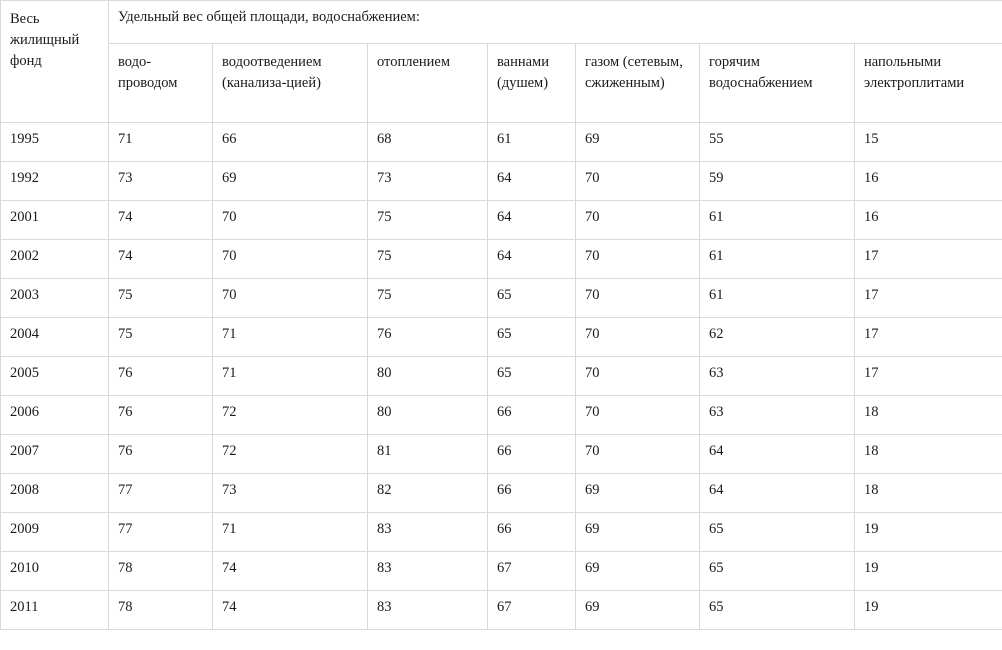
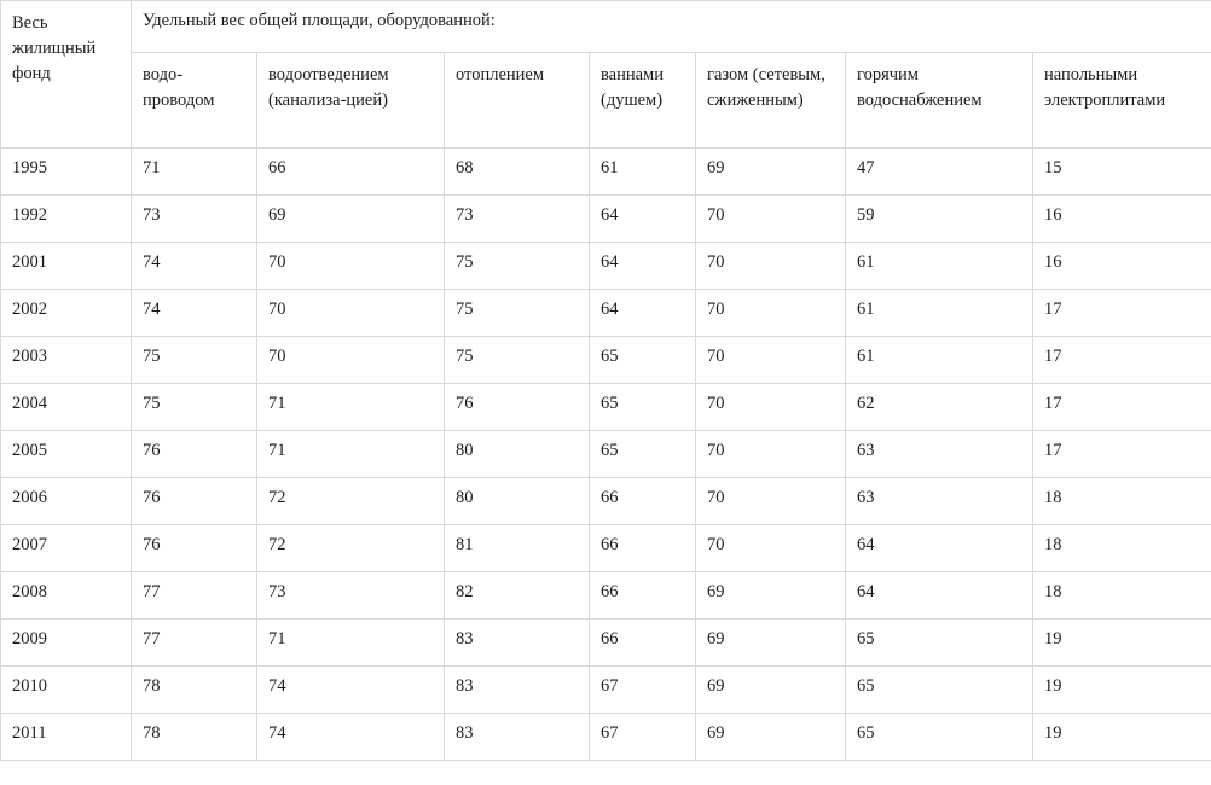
- Весь жилищный фонд	Удельный вес общей площади, водоснабжением:
+ Весь жилищный фонд	Удельный вес общей площади, оборудованной:
  водо-проводом	водоотведением (канализа-цией)	отоплением	ваннами (душем)	газом (сетевым, сжиженным)	горячим водоснабжением	напольными электроплитами
- 1995	71	66	68	61	69	55	15
+ 1995	71	66	68	61	69	47	15
  1992	73	69	73	64	70	59	16
  2001	74	70	75	64	70	61	16
  2002	74	70	75	64	70	61	17
  2003	75	70	75	65	70	61	17
  2004	75	71	76	65	70	62	17
  2005	76	71	80	65	70	63	17
  2006	76	72	80	66	70	63	18
  2007	76	72	81	66	70	64	18
  2008	77	73	82	66	69	64	18
  2009	77	71	83	66	69	65	19
  2010	78	74	83	67	69	65	19
  2011	78	74	83	67	69	65	19
